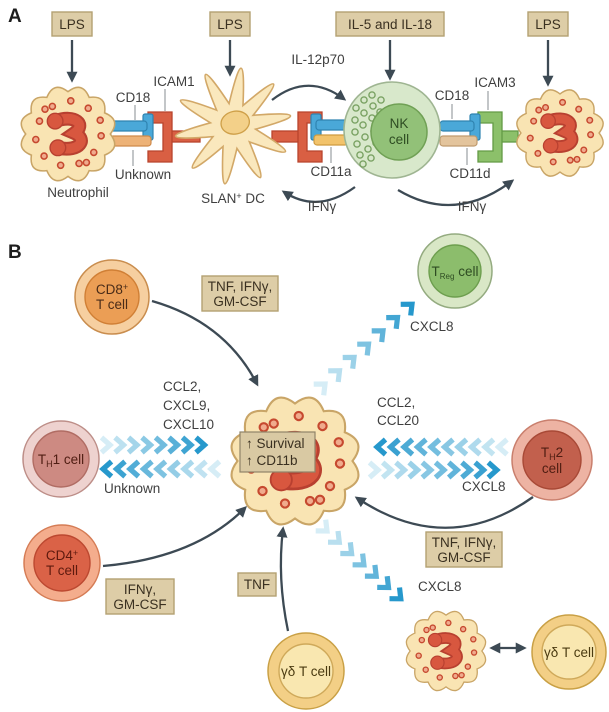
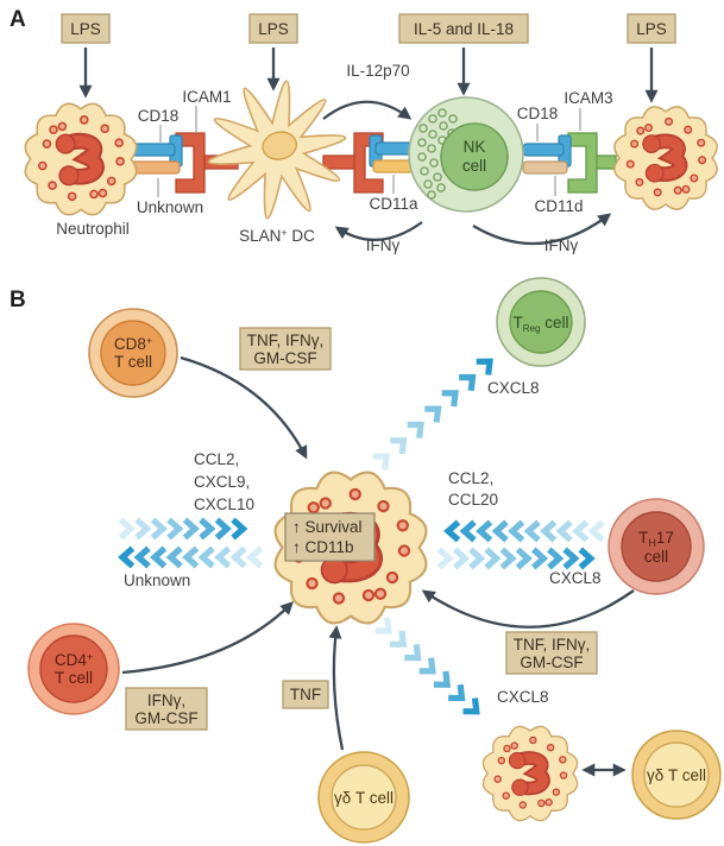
  A
  LPS
  LPS
  IL-5 and IL-18
  LPS
  CD18
  ICAM1
  Unknown
  CD11a
  CD18
  ICAM3
  CD11d
  Neutrophil
  SLAN+ DC
  NK
  cell
  IL-12p70
  IFNγ
  IFNγ
  B
  CD8+
  T cell
  TNF, IFNγ,
  GM-CSF
  TReg cell
  CXCL8
  CCL2,
  CXCL9,
  CXCL10
- TH1 cell
  Unknown
  ↑ Survival
  ↑ CD11b
  CCL2,
  CCL20
  CXCL8
- TH2
+ TH17
  cell
  TNF, IFNγ,
  GM-CSF
  CD4+
  T cell
  IFNγ,
  GM-CSF
  TNF
  γδ T cell
  CXCL8
  γδ T cell
